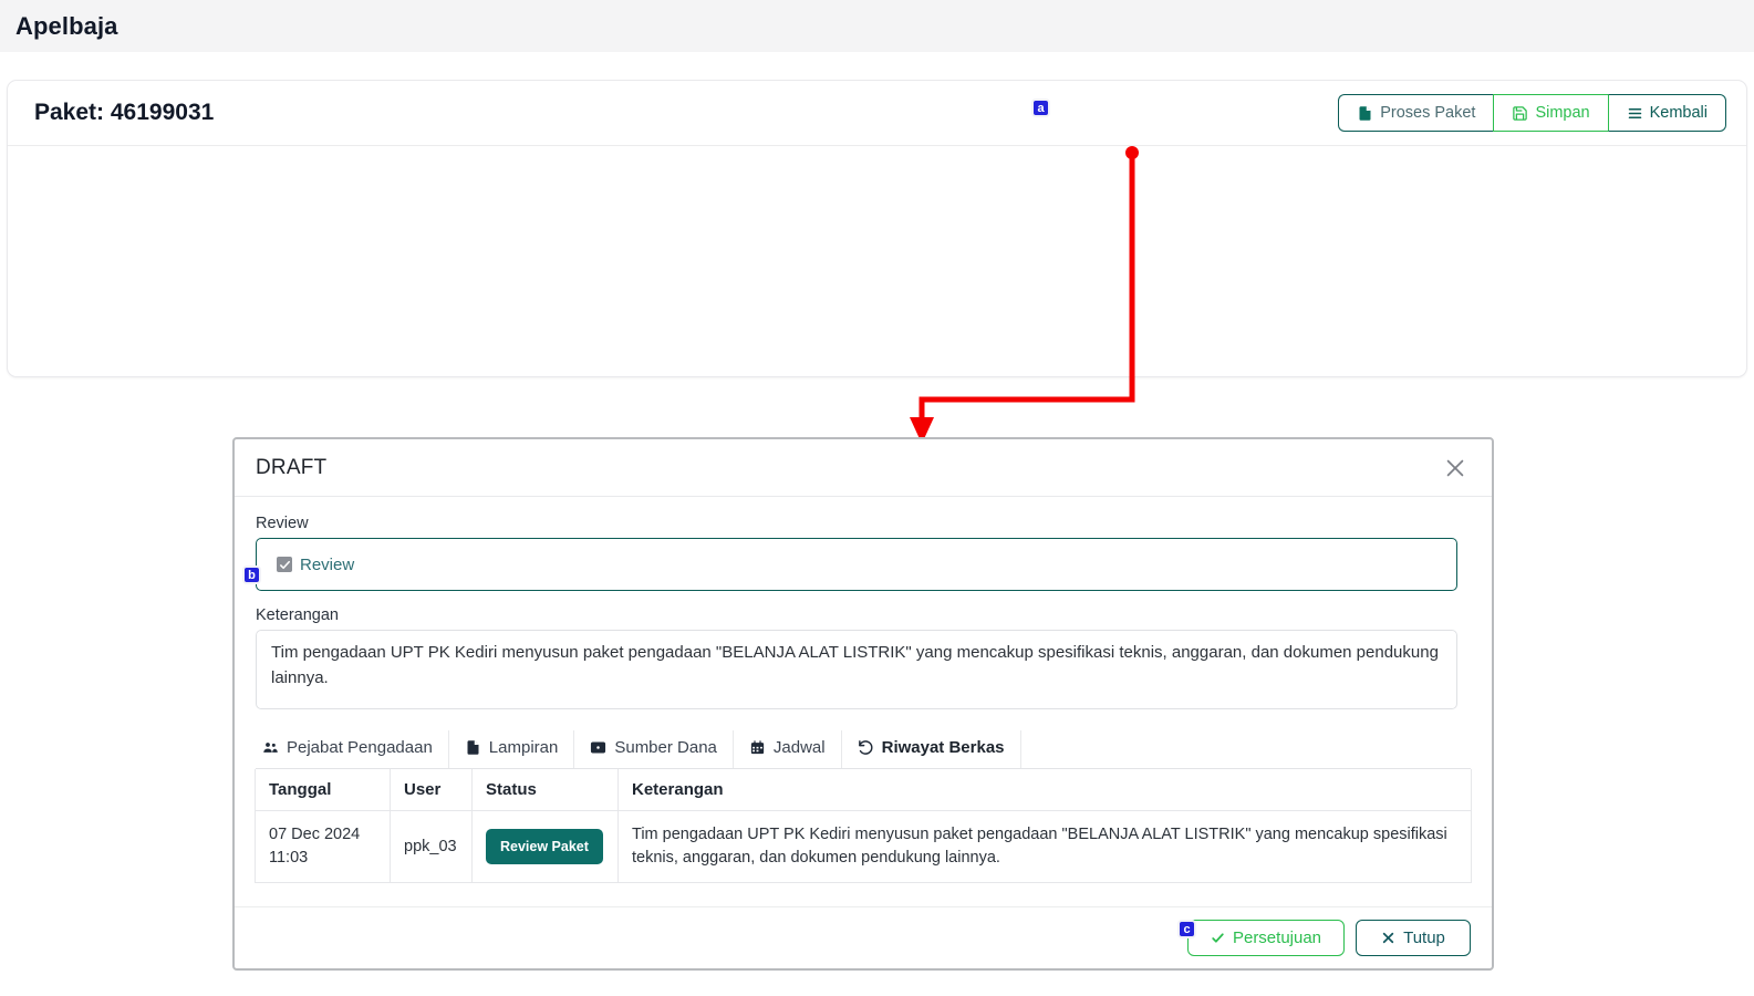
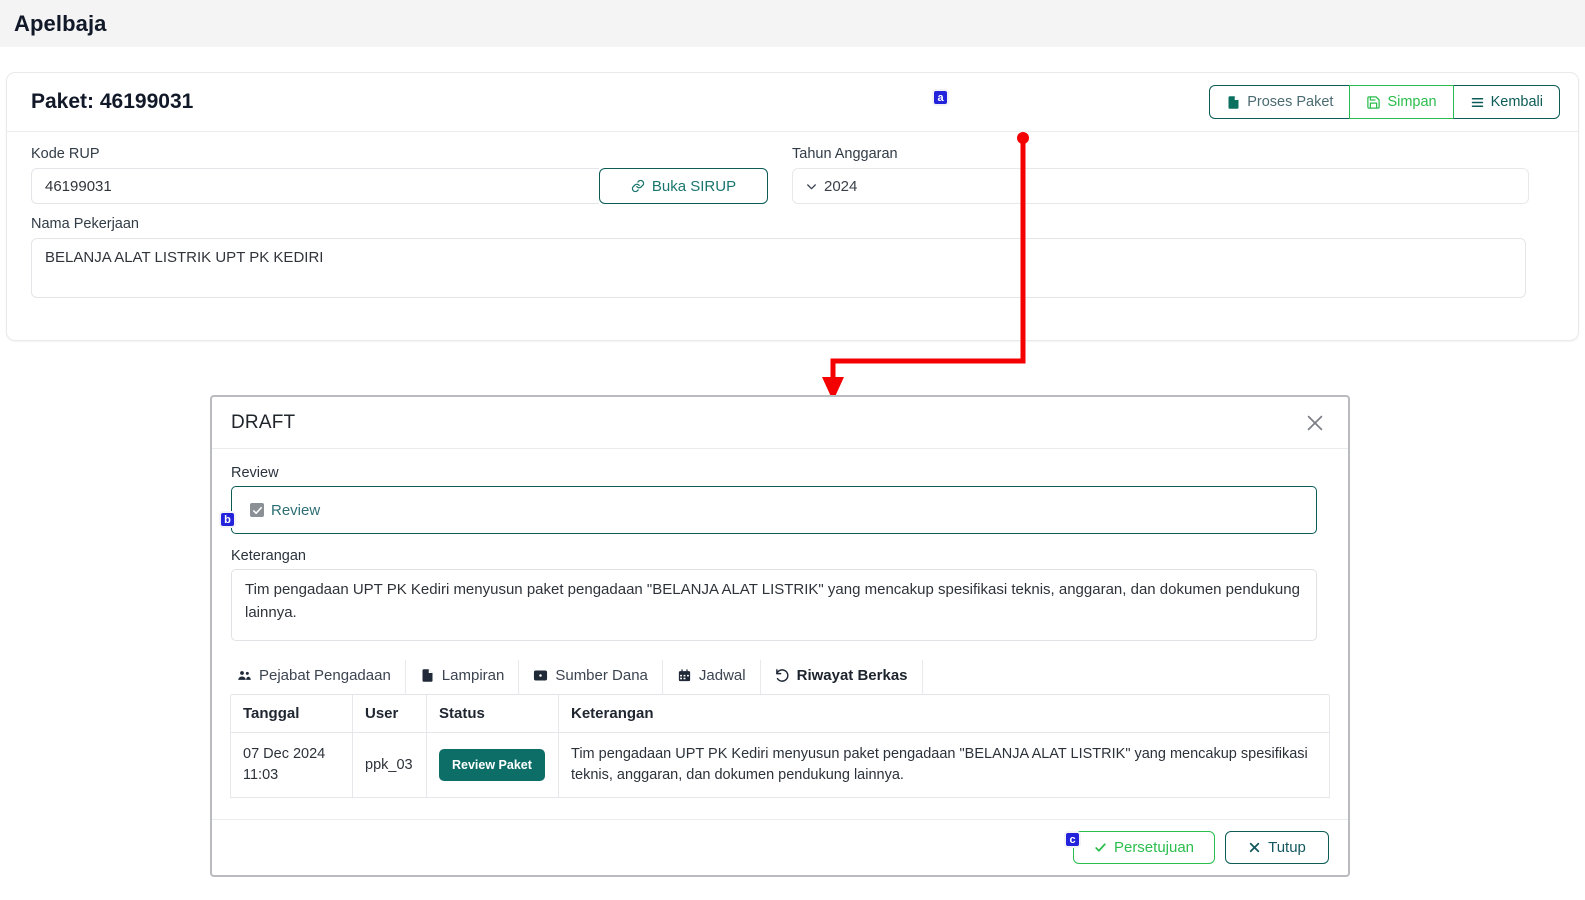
  Apelbaja
  Paket: 46199031
  Proses Paket
  Simpan
  Kembali
+ Kode RUP
+ 46199031
+ Buka SIRUP
+ Tahun Anggaran
+ 2024
+ Nama Pekerjaan
+ BELANJA ALAT LISTRIK UPT PK KEDIRI
  DRAFT
  Review
  Review
  Keterangan
  Pejabat Pengadaan
  Lampiran
  Sumber Dana
  Jadwal
  Riwayat Berkas
  Tanggal	User	Status	Keterangan
  07 Dec 2024 11:03	ppk_03	Review Paket	Tim pengadaan UPT PK Kediri menyusun paket pengadaan "BELANJA ALAT LISTRIK" yang mencakup spesifikasi teknis, anggaran, dan dokumen pendukung lainnya.
  Persetujuan
  Tutup
  a
  b
  c
